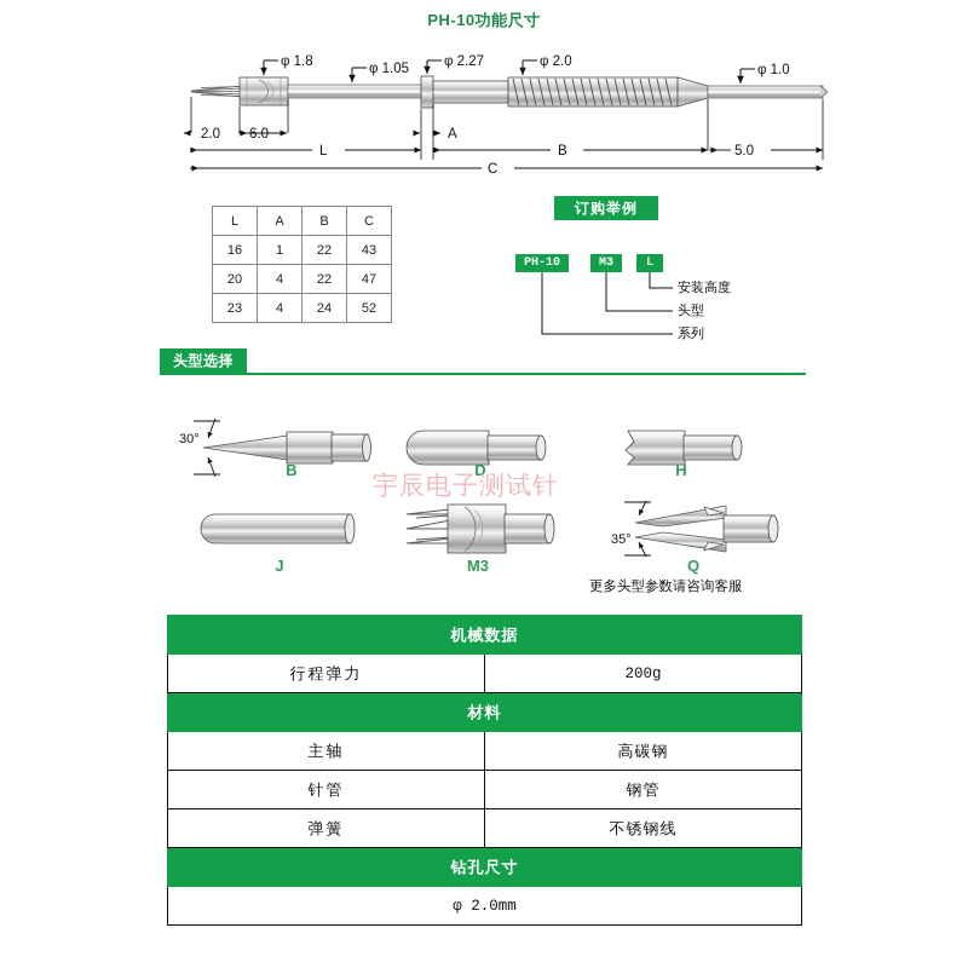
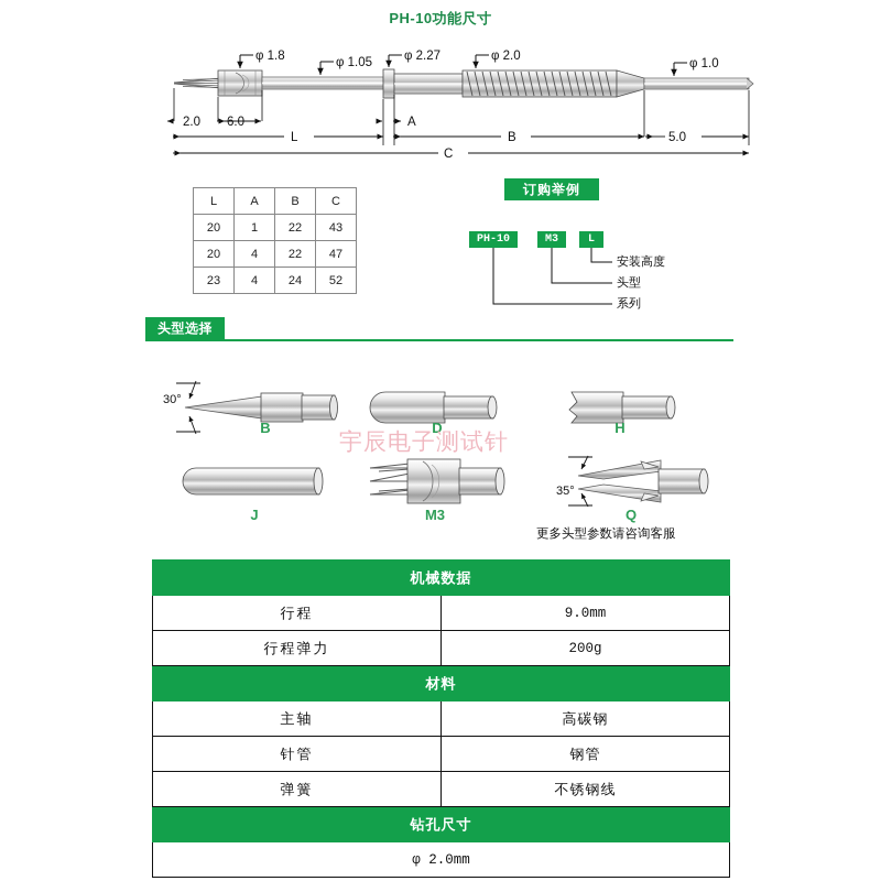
  PH-10功能尺寸
  φ 1.8
  φ 1.05
  φ 2.27
  φ 2.0
  φ 1.0
  2.0
  6.0
  A
  L
  B
  5.0
  C
  L	A	B	C
- 16	1	22	43
+ 20	1	22	43
  20	4	22	47
  23	4	24	52
  订购举例
  PH-10
  M3
  L
  安装高度
  头型
  系列
  头型选择
  30°
  35°
  B
  D
  H
  J
  M3
  Q
  更多头型参数请咨询客服
  宇辰电子测试针
  机械数据
+ 行程	9.0mm
  行程弹力	200g
  材料
  主轴	高碳钢
  针管	钢管
  弹簧	不锈钢线
  钻孔尺寸
  φ 2.0mm
